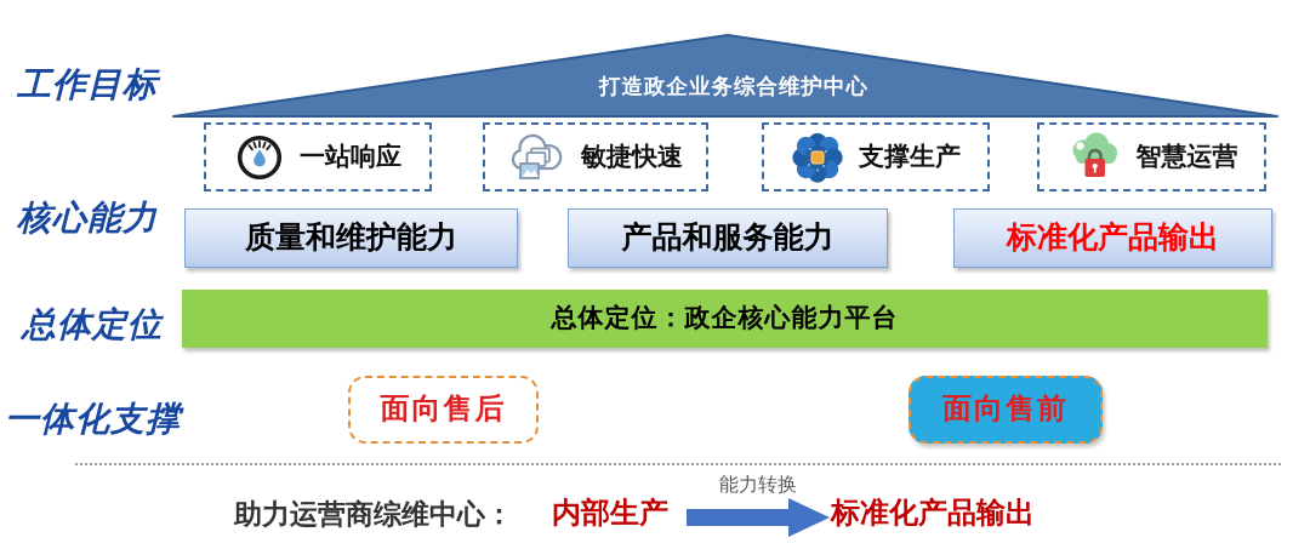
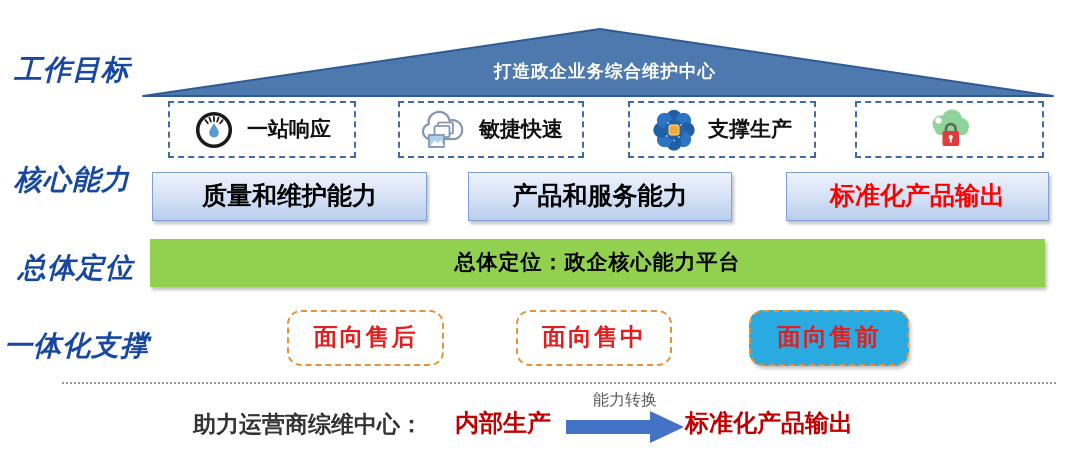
  工作目标
  核心能力
  总体定位
  一体化支撑
  打造政企业务综合维护中心
  一站响应
  敏捷快速
  支撑生产
- 智慧运营
  质量和维护能力
  产品和服务能力
  标准化产品输出
  总体定位：政企核心能力平台
  面向售后
+ 面向售中
  面向售前
  助力运营商综维中心：
  内部生产
  能力转换
  标准化产品输出
